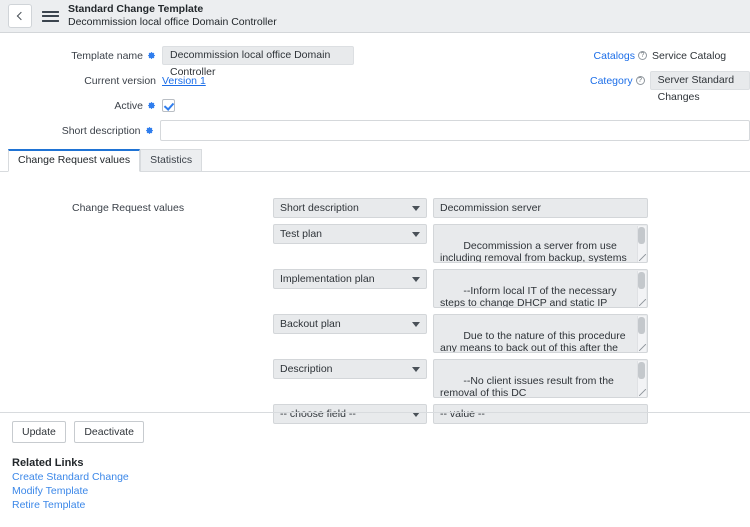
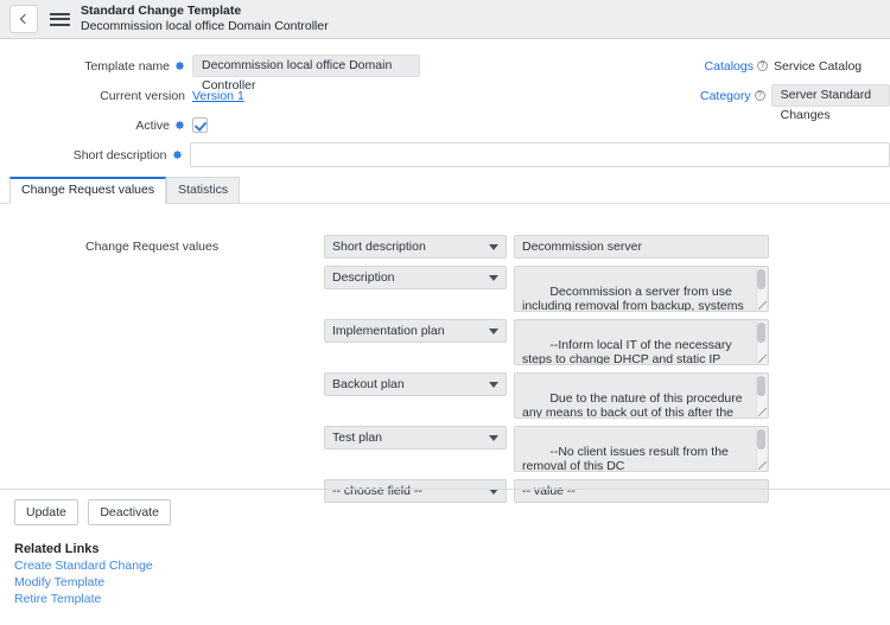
  Standard Change Template
  Decommission local office Domain Controller
  Template name
  Decommission local office Domain Controller
  Current version
  Version 1
  Active
  Short description
  Catalogs
  Service Catalog
  Category
  Server Standard Changes
  Change Request values
  Statistics
  Change Request values
  Short description
  Decommission server
- Test plan
+ Description
  Implementation plan
  Backout plan
- Description
+ Test plan
  --No client issues result from the removal of this DC
  -- choose field --
  -- value --
  Update Deactivate
  Related Links
  Create Standard Change
  Modify Template
  Retire Template
